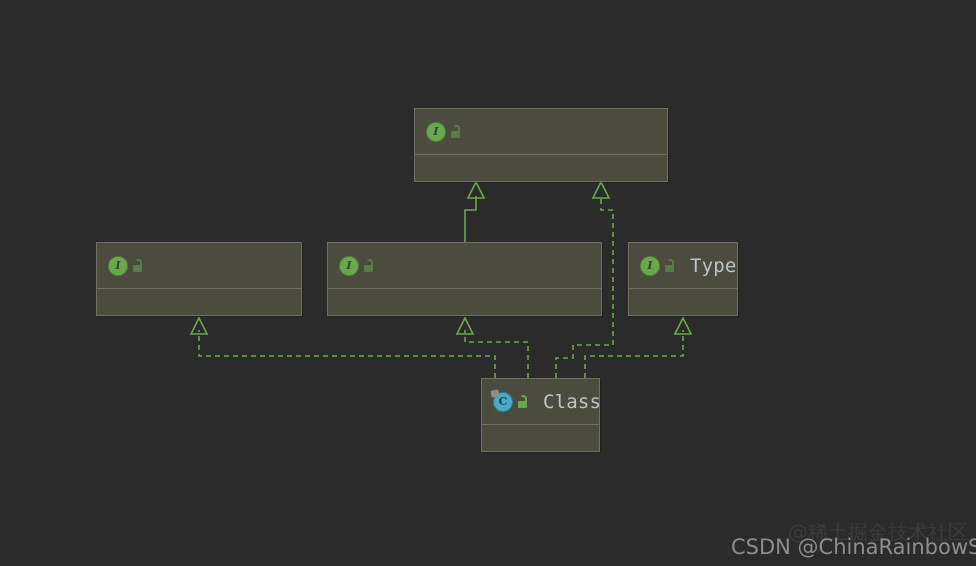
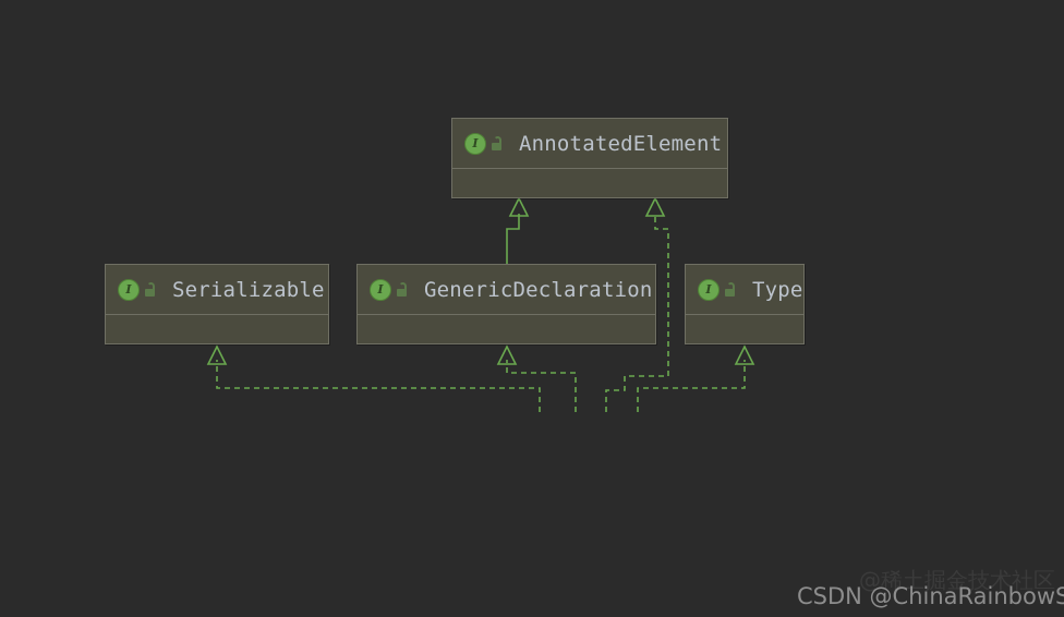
  I
+ AnnotatedElement
  I
+ Serializable
  I
+ GenericDeclaration
  I
  Type
- C
- Class
  @稀土掘金技术社区
  CSDN @ChinaRainbowS
